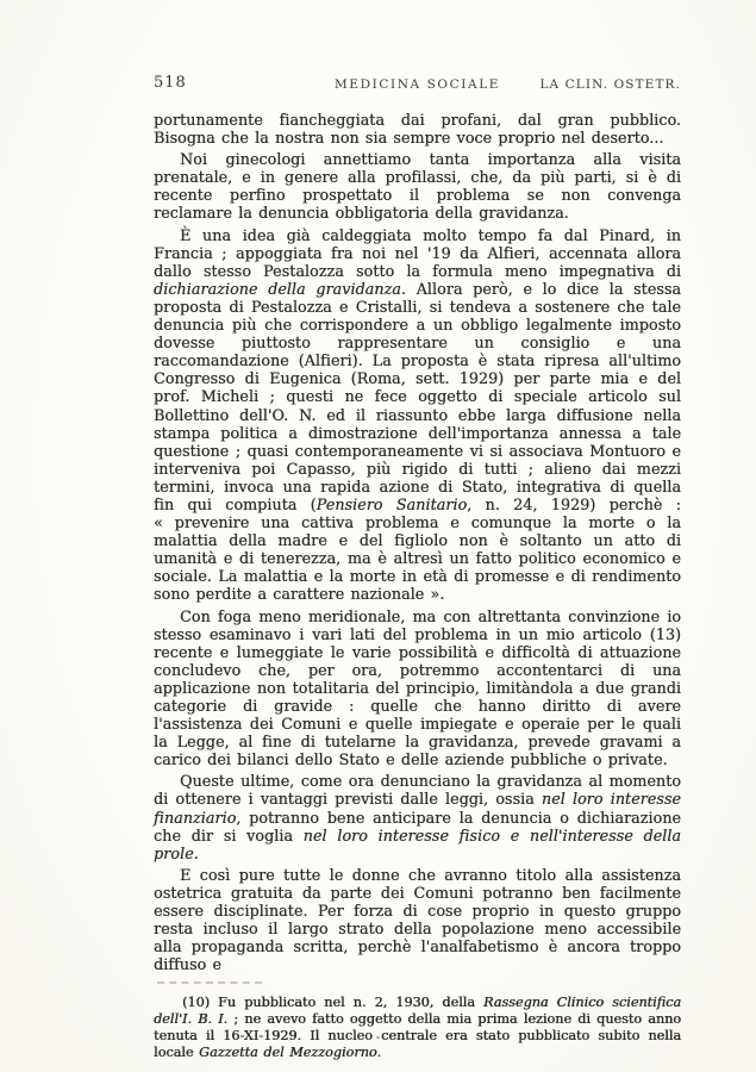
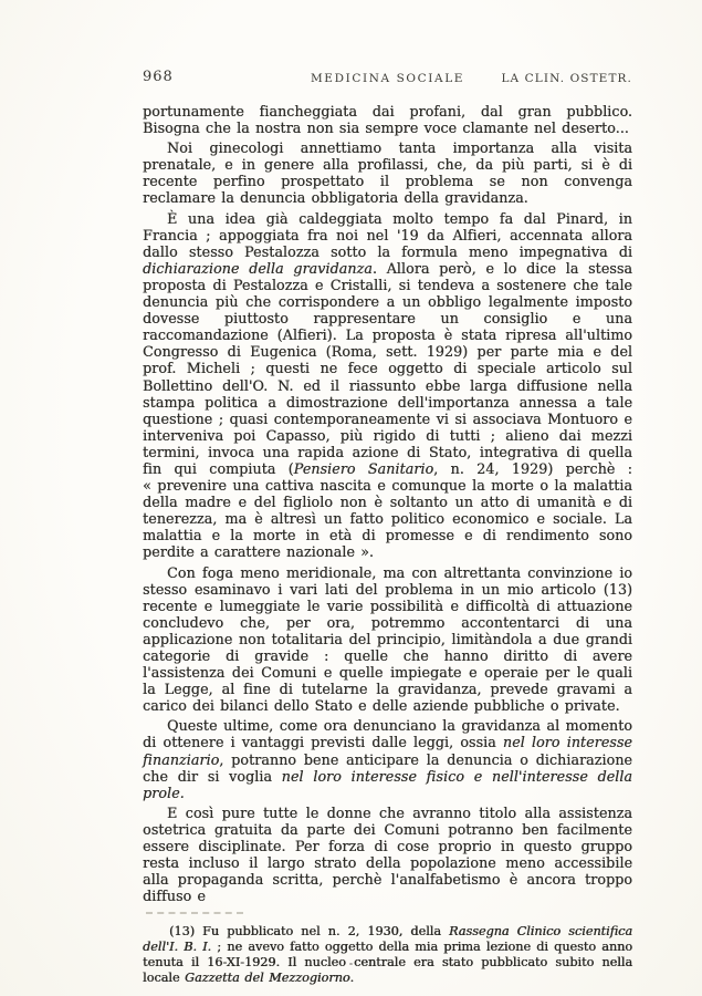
- 518
+ 968
  MEDICINA SOCIALE
  LA CLIN. OSTETR.
- portunamente fiancheggiata dai profani, dal gran pubblico. Bisogna che la nostra non sia sempre voce proprio nel deserto...
+ portunamente fiancheggiata dai profani, dal gran pubblico. Bisogna che la nostra non sia sempre voce clamante nel deserto...
  Noi ginecologi annettiamo tanta importanza alla visita prenatale, e in genere alla profilassi, che, da più parti, si è di recente perfino prospettato il problema se non convenga reclamare la denuncia obbligatoria della gravidanza.
- È una idea già caldeggiata molto tempo fa dal Pinard, in Francia ; appoggiata fra noi nel '19 da Alfieri, accennata allora dallo stesso Pestalozza sotto la formula meno impegnativa di dichiarazione della gravidanza. Allora però, e lo dice la stessa proposta di Pestalozza e Cristalli, si tendeva a sostenere che tale denuncia più che corrispondere a un obbligo legalmente imposto dovesse piuttosto rappresentare un consiglio e una raccomandazione (Alfieri). La proposta è stata ripresa all'ultimo Congresso di Eugenica (Roma, sett. 1929) per parte mia e del prof. Micheli ; questi ne fece oggetto di speciale articolo sul Bollettino dell'O. N. ed il riassunto ebbe larga diffusione nella stampa politica a dimostrazione dell'importanza annessa a tale questione ; quasi contemporaneamente vi si associava Montuoro e interveniva poi Capasso, più rigido di tutti ; alieno dai mezzi termini, invoca una rapida azione di Stato, integrativa di quella fin qui compiuta (Pensiero Sanitario, n. 24, 1929) perchè : « prevenire una cattiva problema e comunque la morte o la malattia della madre e del figliolo non è soltanto un atto di umanità e di tenerezza, ma è altresì un fatto politico economico e sociale. La malattia e la morte in età di promesse e di rendimento sono perdite a carattere nazionale ».
+ È una idea già caldeggiata molto tempo fa dal Pinard, in Francia ; appoggiata fra noi nel '19 da Alfieri, accennata allora dallo stesso Pestalozza sotto la formula meno impegnativa di dichiarazione della gravidanza. Allora però, e lo dice la stessa proposta di Pestalozza e Cristalli, si tendeva a sostenere che tale denuncia più che corrispondere a un obbligo legalmente imposto dovesse piuttosto rappresentare un consiglio e una raccomandazione (Alfieri). La proposta è stata ripresa all'ultimo Congresso di Eugenica (Roma, sett. 1929) per parte mia e del prof. Micheli ; questi ne fece oggetto di speciale articolo sul Bollettino dell'O. N. ed il riassunto ebbe larga diffusione nella stampa politica a dimostrazione dell'importanza annessa a tale questione ; quasi contemporaneamente vi si associava Montuoro e interveniva poi Capasso, più rigido di tutti ; alieno dai mezzi termini, invoca una rapida azione di Stato, integrativa di quella fin qui compiuta (Pensiero Sanitario, n. 24, 1929) perchè : « prevenire una cattiva nascita e comunque la morte o la malattia della madre e del figliolo non è soltanto un atto di umanità e di tenerezza, ma è altresì un fatto politico economico e sociale. La malattia e la morte in età di promesse e di rendimento sono perdite a carattere nazionale ».
  Con foga meno meridionale, ma con altrettanta convinzione io stesso esaminavo i vari lati del problema in un mio articolo (13) recente e lumeggiate le varie possibilità e difficoltà di attuazione concludevo che, per ora, potremmo accontentarci di una applicazione non totalitaria del principio, limitàndola a due grandi categorie di gravide : quelle che hanno diritto di avere l'assistenza dei Comuni e quelle impiegate e operaie per le quali la Legge, al fine di tutelarne la gravidanza, prevede gravami a carico dei bilanci dello Stato e delle aziende pubbliche o private.
  Queste ultime, come ora denunciano la gravidanza al momento di ottenere i vantaggi previsti dalle leggi, ossia nel loro interesse finanziario, potranno bene anticipare la denuncia o dichiarazione che dir si voglia nel loro interesse fisico e nell'interesse della prole.
  E così pure tutte le donne che avranno titolo alla assistenza ostetrica gratuita da parte dei Comuni potranno ben facilmente essere disciplinate. Per forza di cose proprio in questo gruppo resta incluso il largo strato della popolazione meno accessibile alla propaganda scritta, perchè l'analfabetismo è ancora troppo diffuso e
- (10) Fu pubblicato nel n. 2, 1930, della Rassegna Clinico scientifica dell'I. B. I. ; ne avevo fatto oggetto della mia prima lezione di questo anno tenuta il 16-XI-1929. Il nucleo centrale era stato pubblicato subito nella locale Gazzetta del Mezzogiorno.
+ (13) Fu pubblicato nel n. 2, 1930, della Rassegna Clinico scientifica dell'I. B. I. ; ne avevo fatto oggetto della mia prima lezione di questo anno tenuta il 16-XI-1929. Il nucleo centrale era stato pubblicato subito nella locale Gazzetta del Mezzogiorno.
